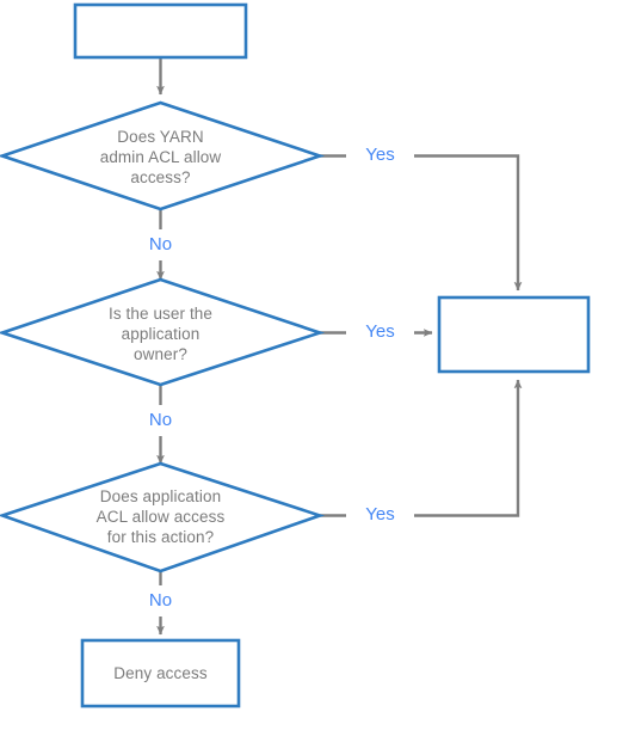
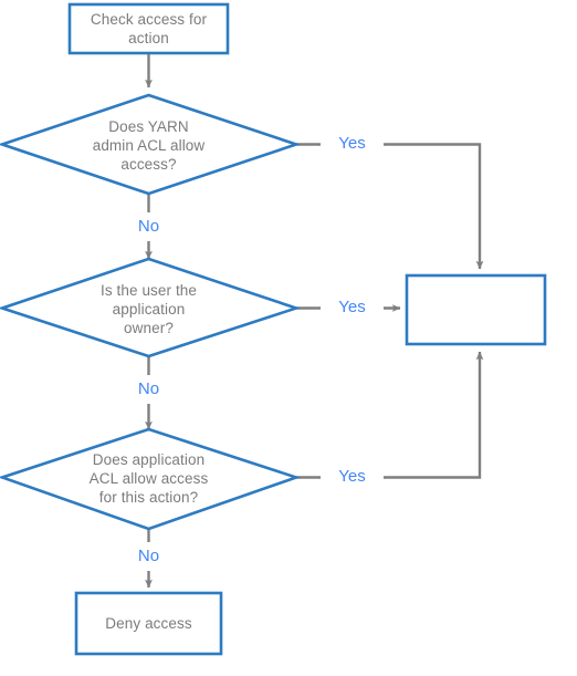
+ Check access for
+ action
  Does YARN
  admin ACL allow
  access?
  Is the user the
  application
  owner?
  Does application
  ACL allow access
  for this action?
  Deny access
  Yes
  No
  Yes
  No
  Yes
  No
